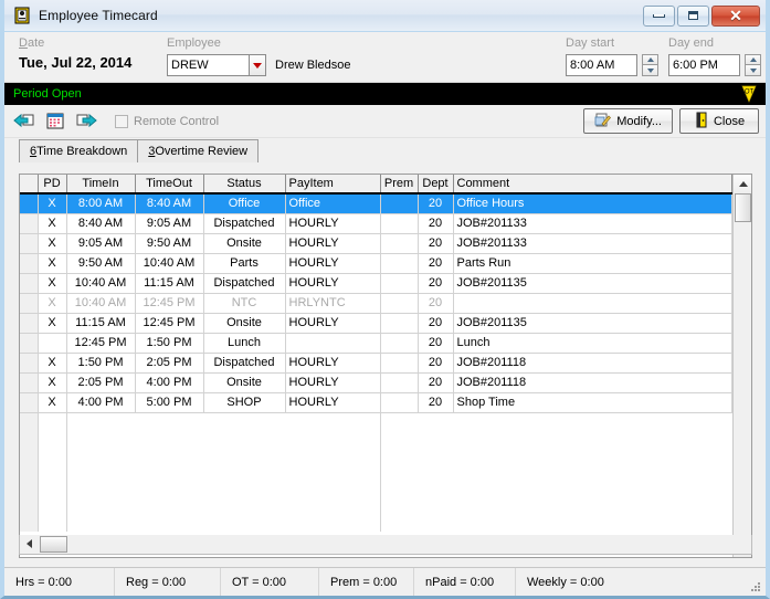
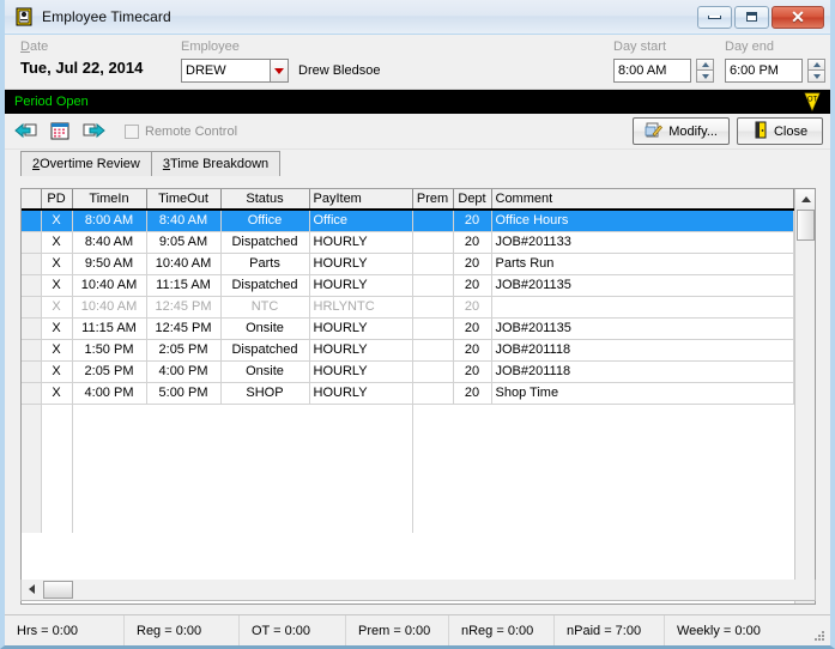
  Employee Timecard
  ✕
  Date
  Tue, Jul 22, 2014
  Employee
  DREW
  Drew Bledsoe
  Day start
  8:00 AM
  Day end
  6:00 PM
  Period Open
  Remote Control
  Modify...
  Close
- 6
+ 2
- Time Breakdown
+ Overtime Review
  3
- Overtime Review
+ Time Breakdown
  	PD	TimeIn	TimeOut	Status	PayItem	Prem	Dept	Comment
  	X	8:00 AM	8:40 AM	Office	Office		20	Office Hours
  	X	8:40 AM	9:05 AM	Dispatched	HOURLY		20	JOB#201133
- 	X	9:05 AM	9:50 AM	Onsite	HOURLY		20	JOB#201133
  	X	9:50 AM	10:40 AM	Parts	HOURLY		20	Parts Run
  	X	10:40 AM	11:15 AM	Dispatched	HOURLY		20	JOB#201135
  	X	10:40 AM	12:45 PM	NTC	HRLYNTC		20
  	X	11:15 AM	12:45 PM	Onsite	HOURLY		20	JOB#201135
- 		12:45 PM	1:50 PM	Lunch			20	Lunch
  	X	1:50 PM	2:05 PM	Dispatched	HOURLY		20	JOB#201118
  	X	2:05 PM	4:00 PM	Onsite	HOURLY		20	JOB#201118
  	X	4:00 PM	5:00 PM	SHOP	HOURLY		20	Shop Time
  Hrs = 0:00
  Reg = 0:00
  OT = 0:00
  Prem = 0:00
+ nReg = 0:00
- nPaid = 0:00
+ nPaid = 7:00
  Weekly = 0:00
